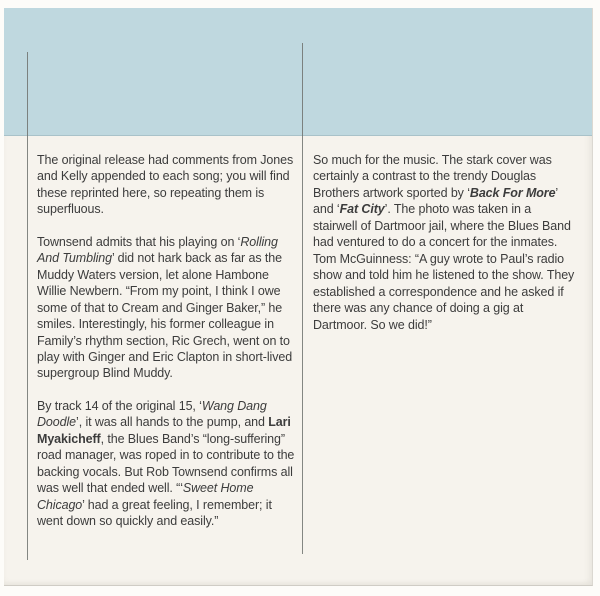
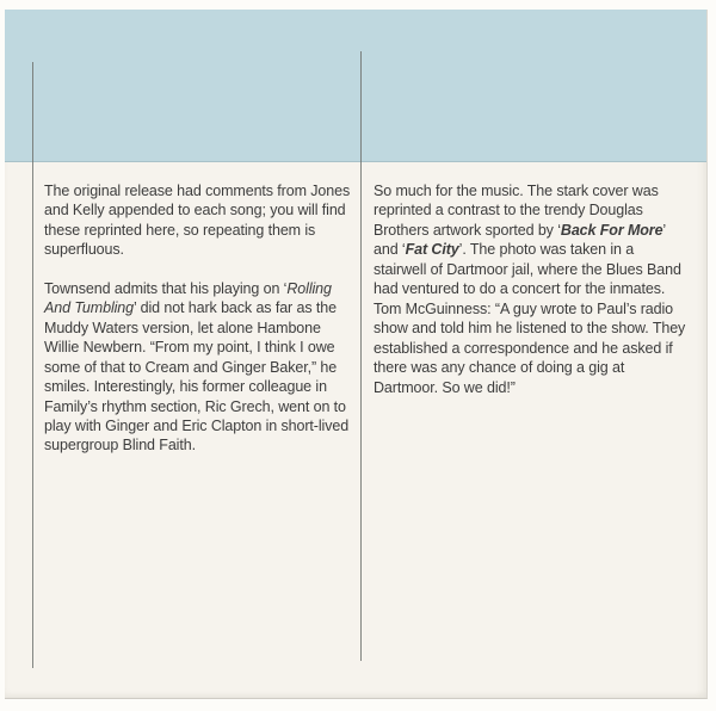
  The original release had comments from Jones and Kelly appended to each song; you will find these reprinted here, so repeating them is superfluous.
- Townsend admits that his playing on ‘Rolling And Tumbling’ did not hark back as far as the Muddy Waters version, let alone Hambone Willie Newbern. “From my point, I think I owe some of that to Cream and Ginger Baker,” he smiles. Interestingly, his former colleague in Family’s rhythm section, Ric Grech, went on to play with Ginger and Eric Clapton in short-lived supergroup Blind Muddy.
+ Townsend admits that his playing on ‘Rolling And Tumbling’ did not hark back as far as the Muddy Waters version, let alone Hambone Willie Newbern. “From my point, I think I owe some of that to Cream and Ginger Baker,” he smiles. Interestingly, his former colleague in Family’s rhythm section, Ric Grech, went on to play with Ginger and Eric Clapton in short-lived supergroup Blind Faith.
- By track 14 of the original 15, ‘Wang Dang Doodle’, it was all hands to the pump, and Lari Myakicheff, the Blues Band’s “long-suffering” road manager, was roped in to contribute to the backing vocals. But Rob Townsend confirms all was well that ended well. “‘Sweet Home Chicago’ had a great feeling, I remember; it went down so quickly and easily.”
- So much for the music. The stark cover was certainly a contrast to the trendy Douglas Brothers artwork sported by ‘Back For More’ and ‘Fat City’. The photo was taken in a stairwell of Dartmoor jail, where the Blues Band had ventured to do a concert for the inmates. Tom McGuinness: “A guy wrote to Paul’s radio show and told him he listened to the show. They established a correspondence and he asked if there was any chance of doing a gig at Dartmoor. So we did!”
+ So much for the music. The stark cover was reprinted a contrast to the trendy Douglas Brothers artwork sported by ‘Back For More’ and ‘Fat City’. The photo was taken in a stairwell of Dartmoor jail, where the Blues Band had ventured to do a concert for the inmates. Tom McGuinness: “A guy wrote to Paul’s radio show and told him he listened to the show. They established a correspondence and he asked if there was any chance of doing a gig at Dartmoor. So we did!”
